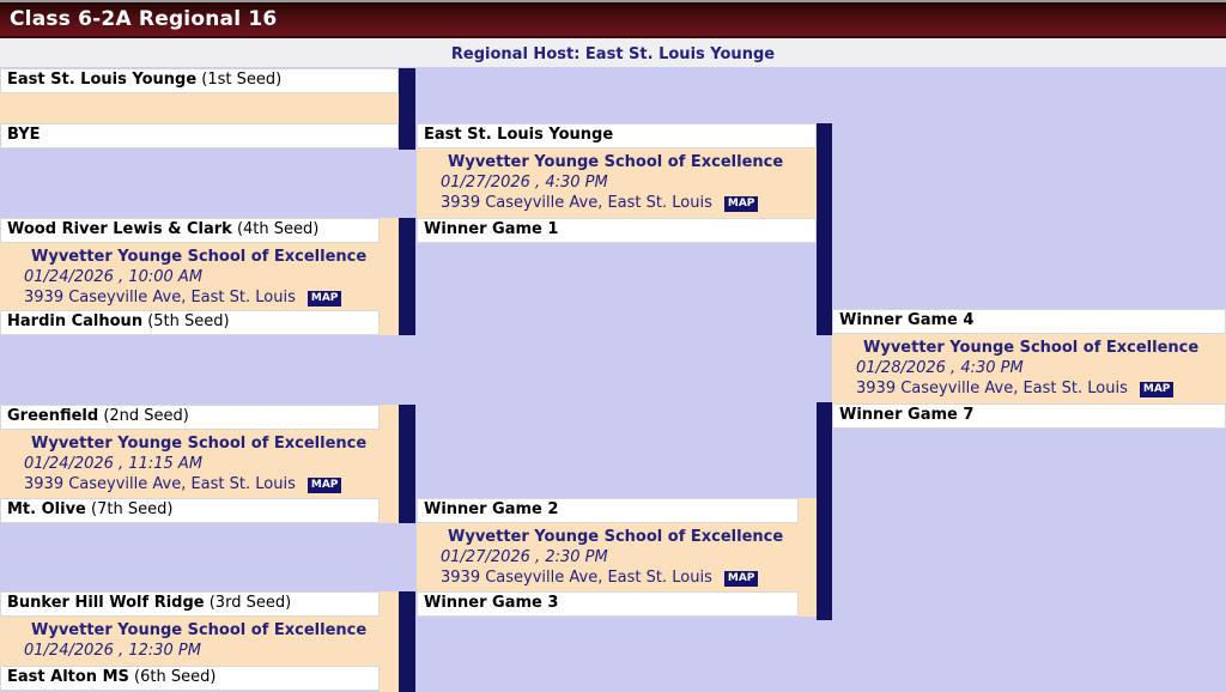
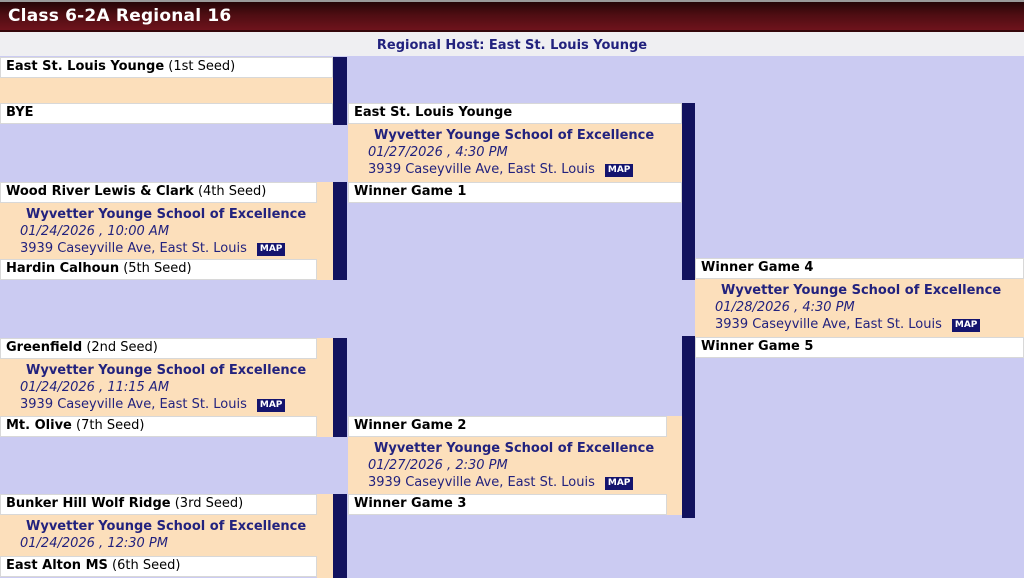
  Class 6-2A Regional 16
  Regional Host: East St. Louis Younge
  East St. Louis Younge (1st Seed)
  BYE
  Wood River Lewis & Clark (4th Seed)
  Wyvetter Younge School of Excellence
  01/24/2026 , 10:00 AM
  3939 Caseyville Ave, East St. Louis MAP
  Hardin Calhoun (5th Seed)
  Greenfield (2nd Seed)
  Wyvetter Younge School of Excellence
  01/24/2026 , 11:15 AM
  3939 Caseyville Ave, East St. Louis MAP
  Mt. Olive (7th Seed)
  Bunker Hill Wolf Ridge (3rd Seed)
  Wyvetter Younge School of Excellence
  01/24/2026 , 12:30 PM
  East Alton MS (6th Seed)
  East St. Louis Younge
  Wyvetter Younge School of Excellence
  01/27/2026 , 4:30 PM
  3939 Caseyville Ave, East St. Louis MAP
  Winner Game 1
  Winner Game 2
  Wyvetter Younge School of Excellence
  01/27/2026 , 2:30 PM
  3939 Caseyville Ave, East St. Louis MAP
  Winner Game 3
  Winner Game 4
  Wyvetter Younge School of Excellence
  01/28/2026 , 4:30 PM
  3939 Caseyville Ave, East St. Louis MAP
- Winner Game 7
+ Winner Game 5
